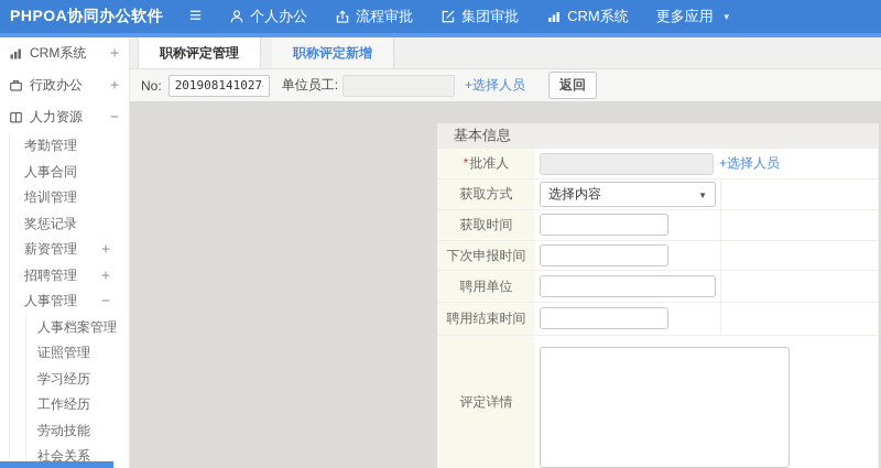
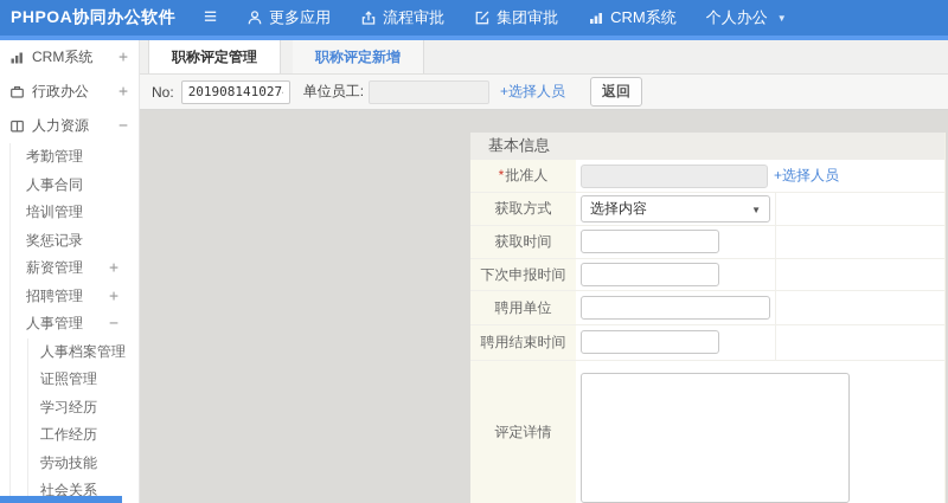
  PHPOA协同办公软件
  ≡
- 个人办公
+ 更多应用
  流程审批
  集团审批
  CRM系统
- 更多应用
+ 个人办公
  ▼
  CRM系统
  +
  行政办公
  +
  人力资源
  −
  考勤管理
  人事合同
  培训管理
  奖惩记录
  薪资管理
  +
  招聘管理
  +
  人事管理
  −
  人事档案管理
  证照管理
  学习经历
  工作经历
  劳动技能
  社会关系
  职称评定管理
  职称评定新增
  No:
  201908141027
  单位员工:
  +选择人员
  返回
  基本信息
  *批准人
  +选择人员
  获取方式
  选择内容
  ▼
  获取时间
  下次申报时间
  聘用单位
  聘用结束时间
  评定详情
